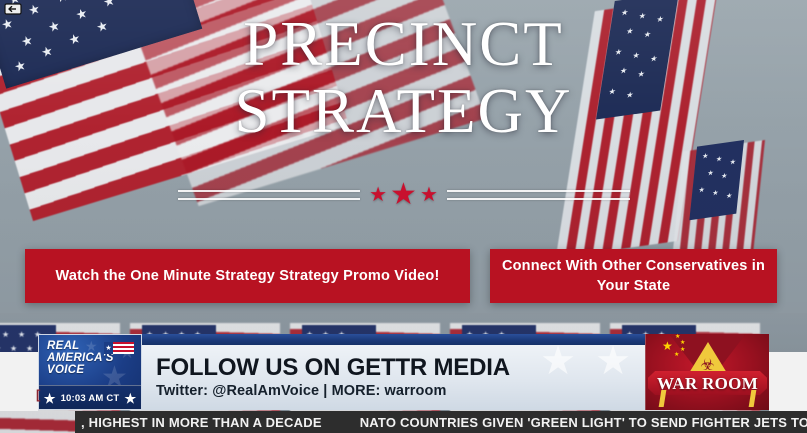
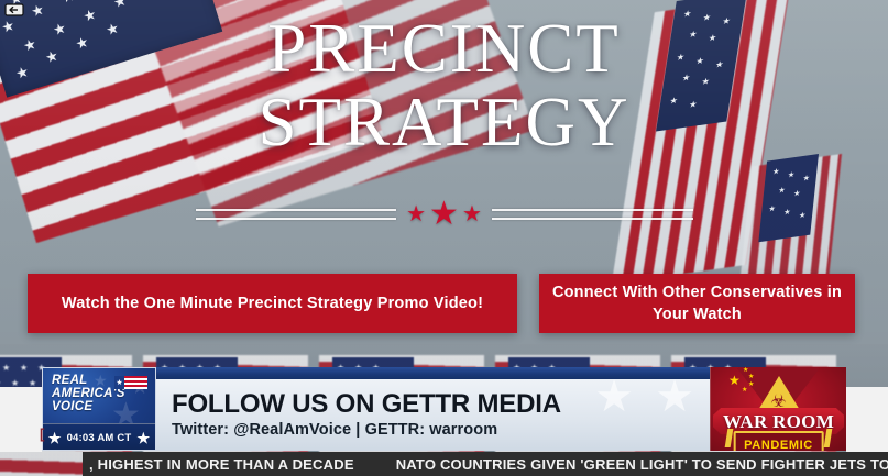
  PRECINCT
  STRATEGY
  ★
  ★
  ★
- Watch the One Minute Strategy Strategy Promo Video!
+ Watch the One Minute Precinct Strategy Promo Video!
- Connect With Other Conservatives in Your State
+ Connect With Other Conservatives in Your Watch
  ★
  ★
  REAL
  AMERICA'S
  VOICE
  ★
- 10:03 AM CT
+ 04:03 AM CT
  ★
  ★ ★
  FOLLOW US ON GETTR MEDIA
- Twitter: @RealAmVoice | MORE: warroom
+ Twitter: @RealAmVoice | GETTR: warroom
  ☣
  ★
  WAR ROOM
+ PANDEMIC
  , HIGHEST IN MORE THAN A DECADE
  NATO COUNTRIES GIVEN 'GREEN LIGHT' TO SEND FIGHTER JETS TO
  [
